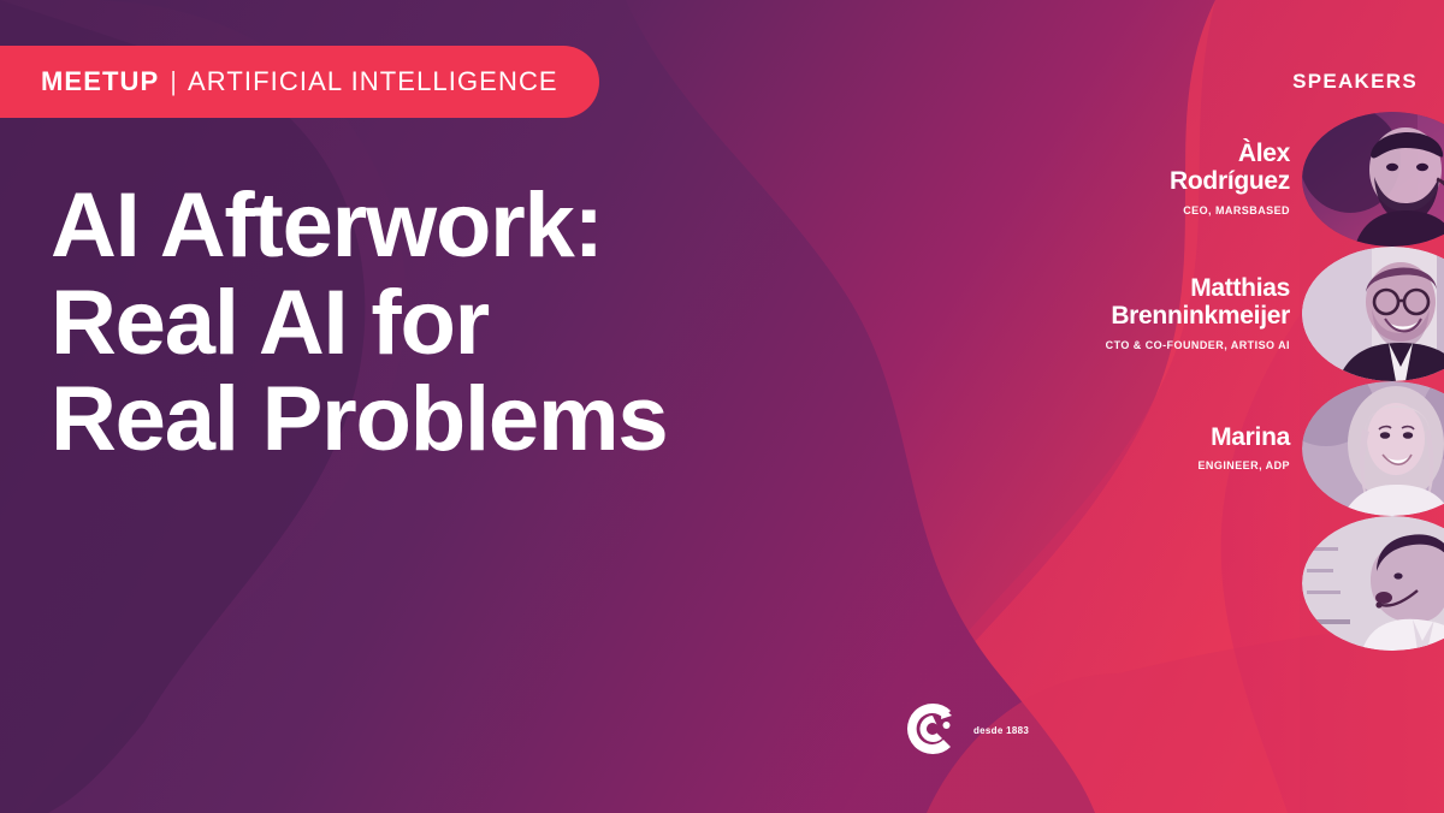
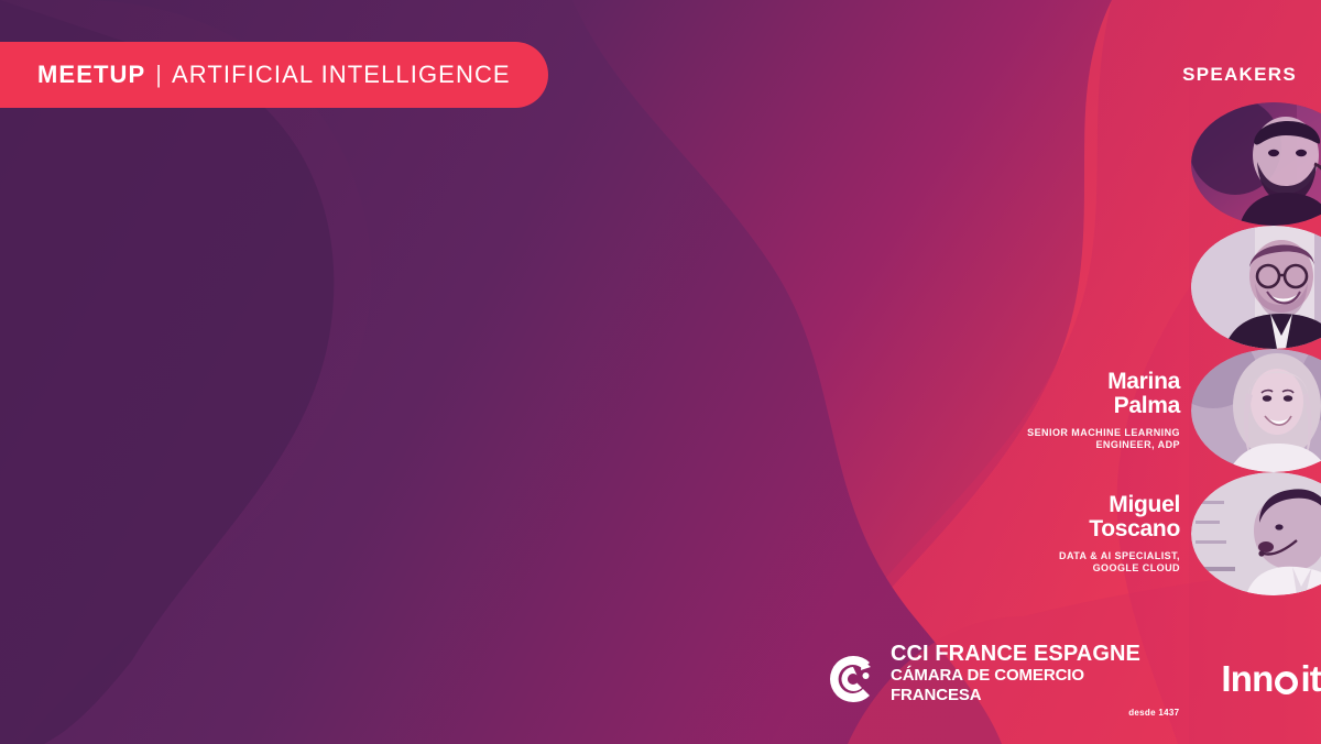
  MEETUP
  |
  ARTIFICIAL INTELLIGENCE
- AI Afterwork:
- Real AI for
- Real Problems
  SPEAKERS
- Àlex
- Rodríguez
- CEO, MARSBASED
- Matthias
- Brenninkmeijer
- CTO & CO-FOUNDER, ARTISO AI
  Marina
+ Palma
+ SENIOR MACHINE LEARNING
  ENGINEER, ADP
+ Miguel
+ Toscano
+ DATA & AI SPECIALIST,
+ GOOGLE CLOUD
+ CCI FRANCE ESPAGNE
+ CÁMARA DE COMERCIO FRANCESA
- desde 1883
+ desde 1437
+ Inn
+ it
